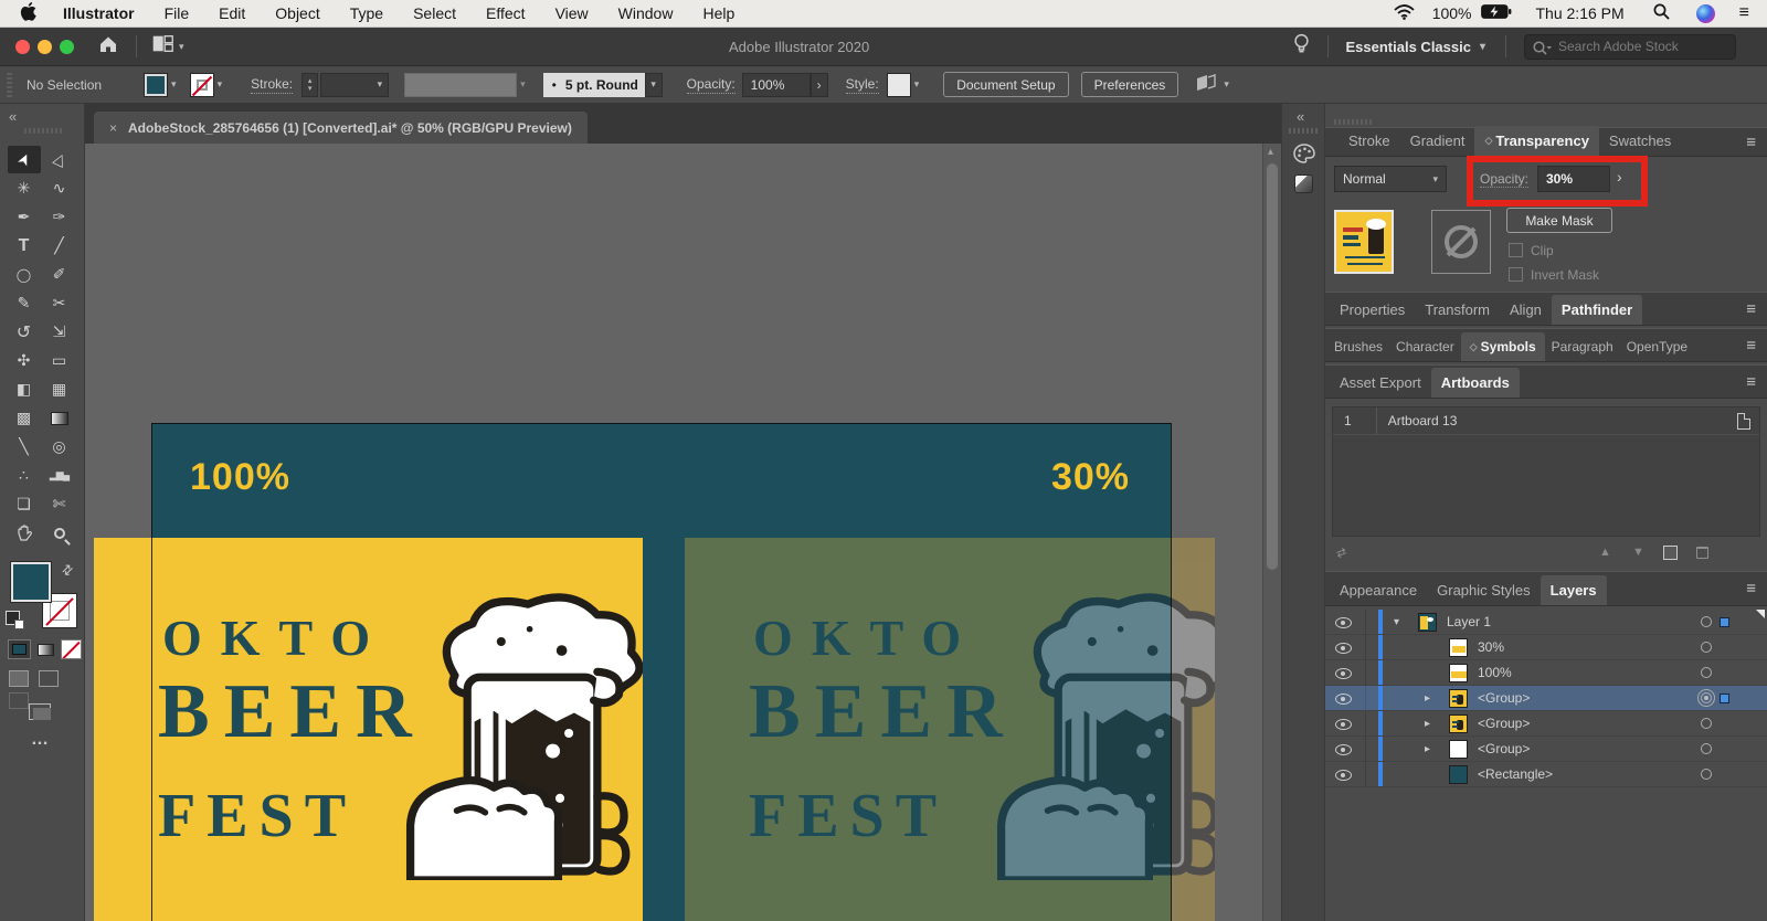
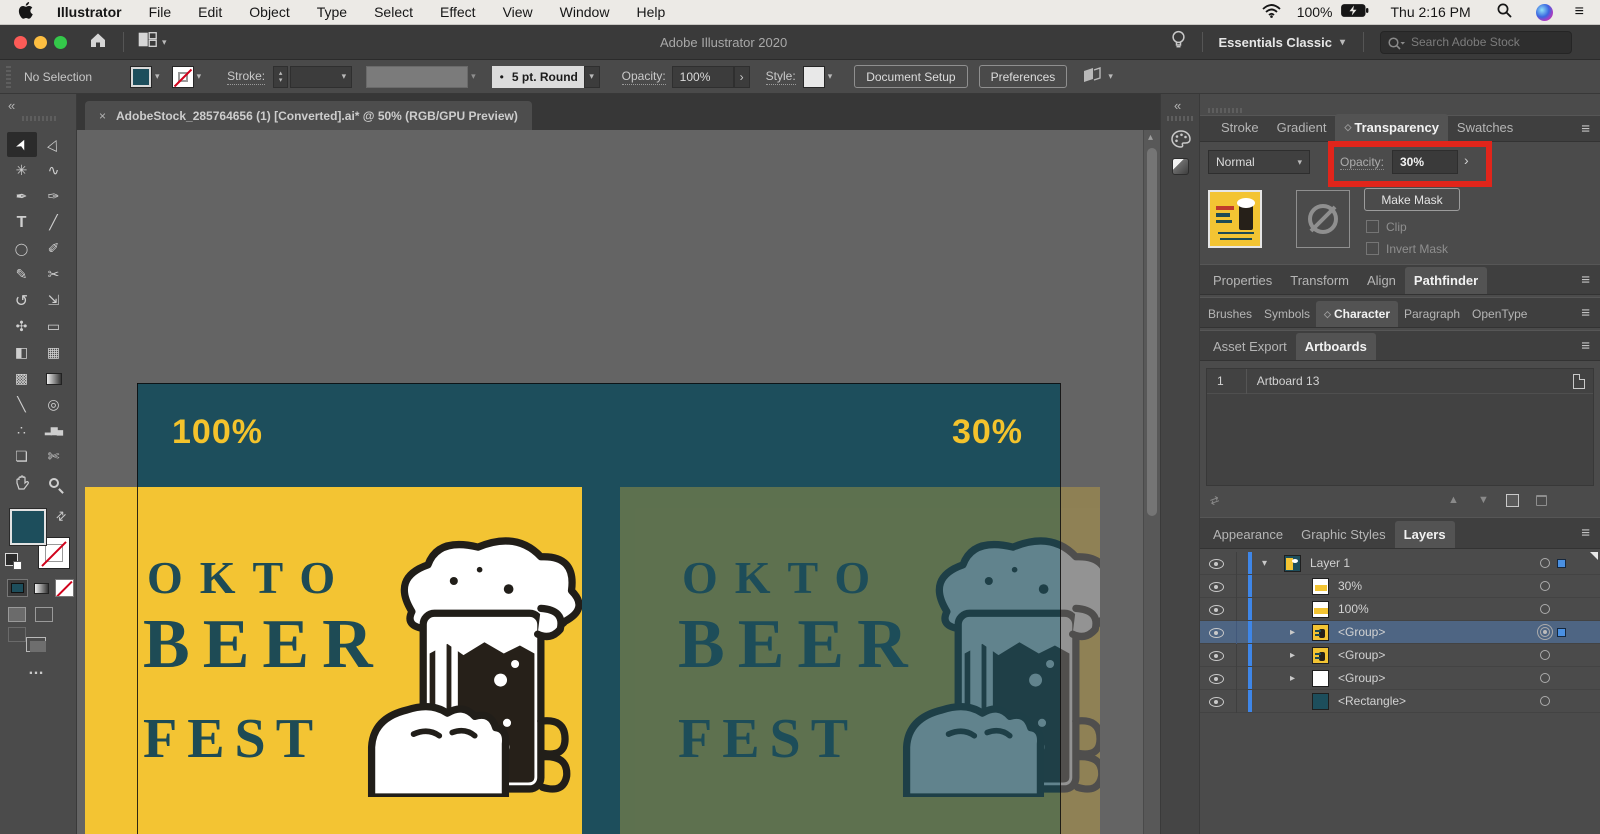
  Illustrator
  File
  Edit
  Object
  Type
  Select
  Effect
  View
  Window
  Help
  100%
  Thu 2:16 PM
  ≡
  ▾
  Adobe Illustrator 2020
  Essentials Classic
  ▾
  Search Adobe Stock
  No Selection
  ▾
  ▾
  Stroke:
  ▾
  ▾
  •
  5 pt. Round
  ▾
  Opacity:
  100%
  ›
  Style:
  ▾
  Document Setup
  Preferences
  ▾
  ×
  AdobeStock_285764656 (1) [Converted].ai* @ 50% (RGB/GPU Preview)
  «
  ✳
  ∿
  ✒
  ✑
  T
  ╱
  ◯
  ✐
  ✎
  ✂
  ↺
  ⇲
  ✣
  ▭
  ◧
  ▦
  ▩
  ╲
  ◎
  ∴
  ▂▆▄
  ❏
  ✄
  …
  100%
  30%
  OKTO
  BEER
  FEST
  OKTO
  BEER
  FEST
  ▴
  «
  Stroke
  Gradient
  ◇
  Transparency
  Swatches
  ≡
  Normal
  ▾
  Opacity:
  30%
  ›
  Make Mask
  Clip
  Invert Mask
  Properties
  Transform
  Align
  Pathfinder
  ≡
  Brushes
- Character
+ Symbols
  ◇
- Symbols
+ Character
  Paragraph
  OpenType
  ≡
  Asset Export
  Artboards
  ≡
  1
  Artboard 13
  ▲
  ▼
  Appearance
  Graphic Styles
  Layers
  ≡
  ▾
  Layer 1
  30%
  100%
  ▸
  <Group>
  ▸
  <Group>
  ▸
  <Group>
  <Rectangle>
